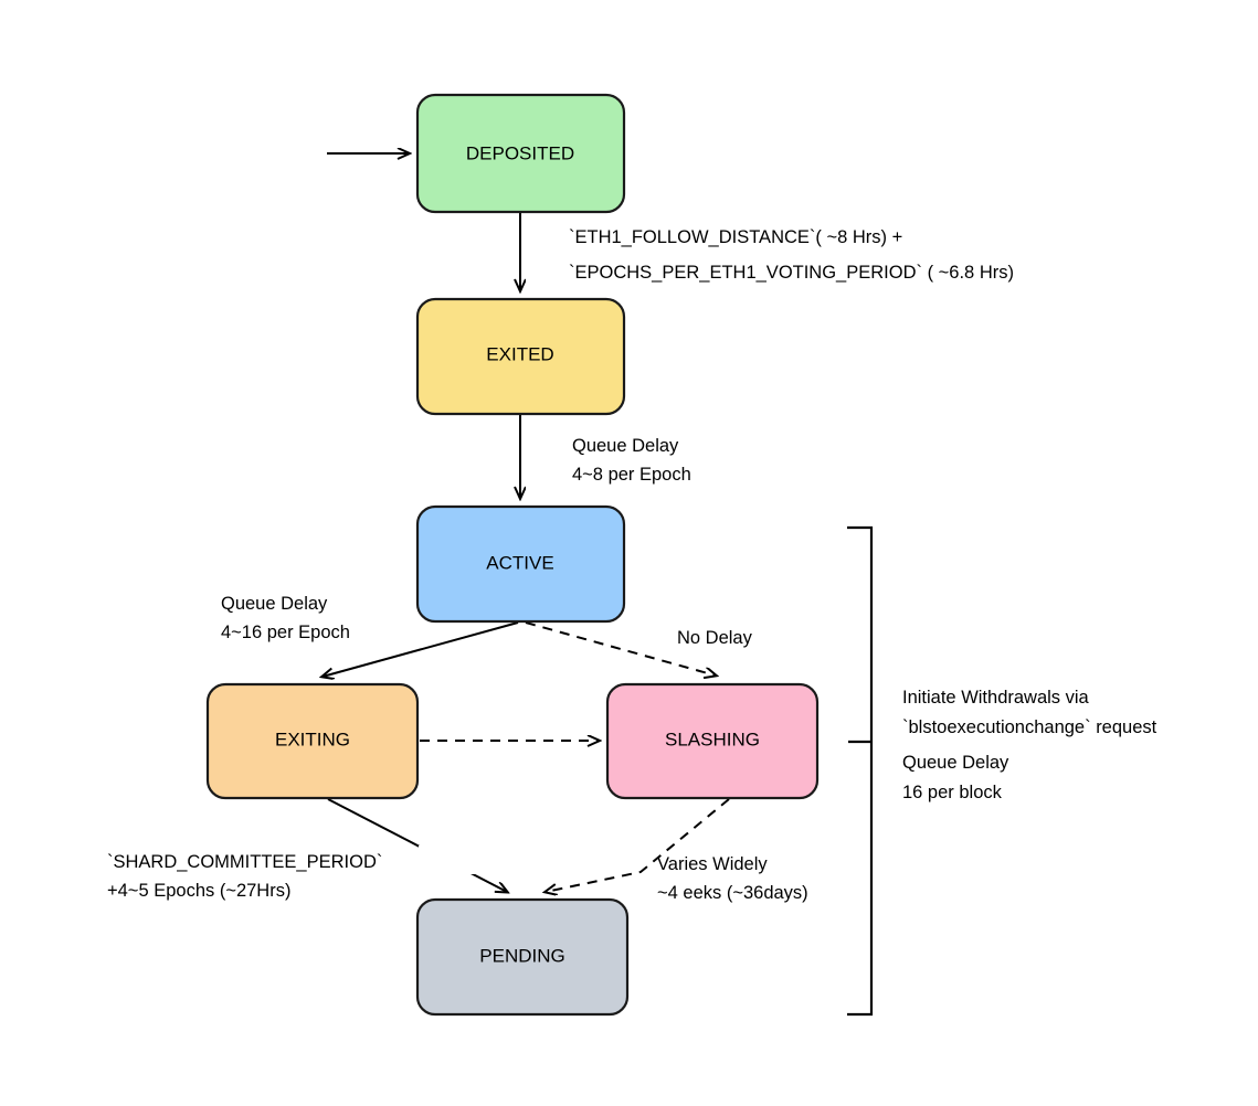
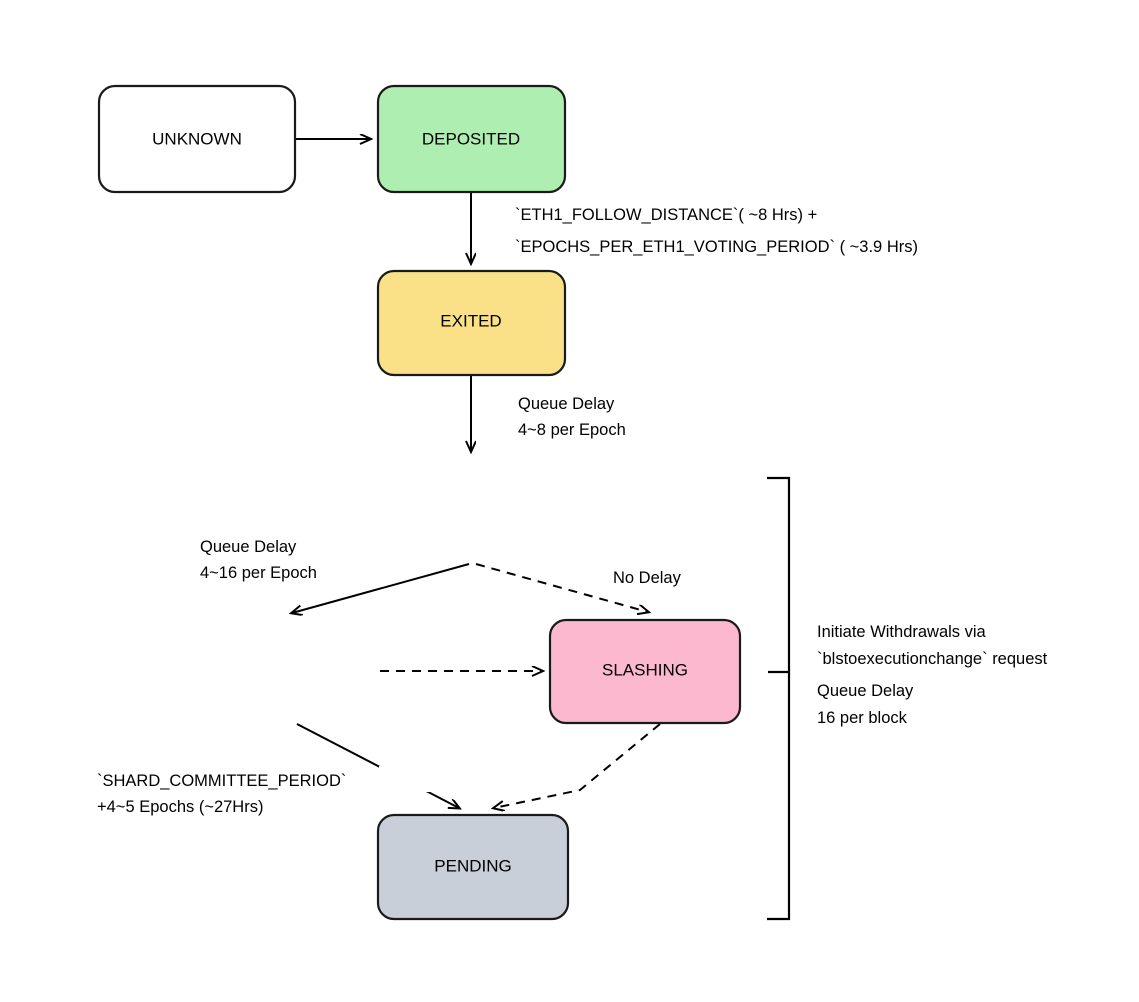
+ UNKNOWN
  DEPOSITED
  EXITED
- ACTIVE
- EXITING
  SLASHING
  PENDING
  `ETH1_FOLLOW_DISTANCE`( ~8 Hrs) +
- `EPOCHS_PER_ETH1_VOTING_PERIOD` ( ~6.8 Hrs)
+ `EPOCHS_PER_ETH1_VOTING_PERIOD` ( ~3.9 Hrs)
  Queue Delay
  4~8 per Epoch
  Queue Delay
  4~16 per Epoch
  No Delay
  `SHARD_COMMITTEE_PERIOD`
  +4~5 Epochs (~27Hrs)
- Varies Widely
- ~4 eeks (~36days)
  Initiate Withdrawals via
  `blstoexecutionchange` request
  Queue Delay
  16 per block
